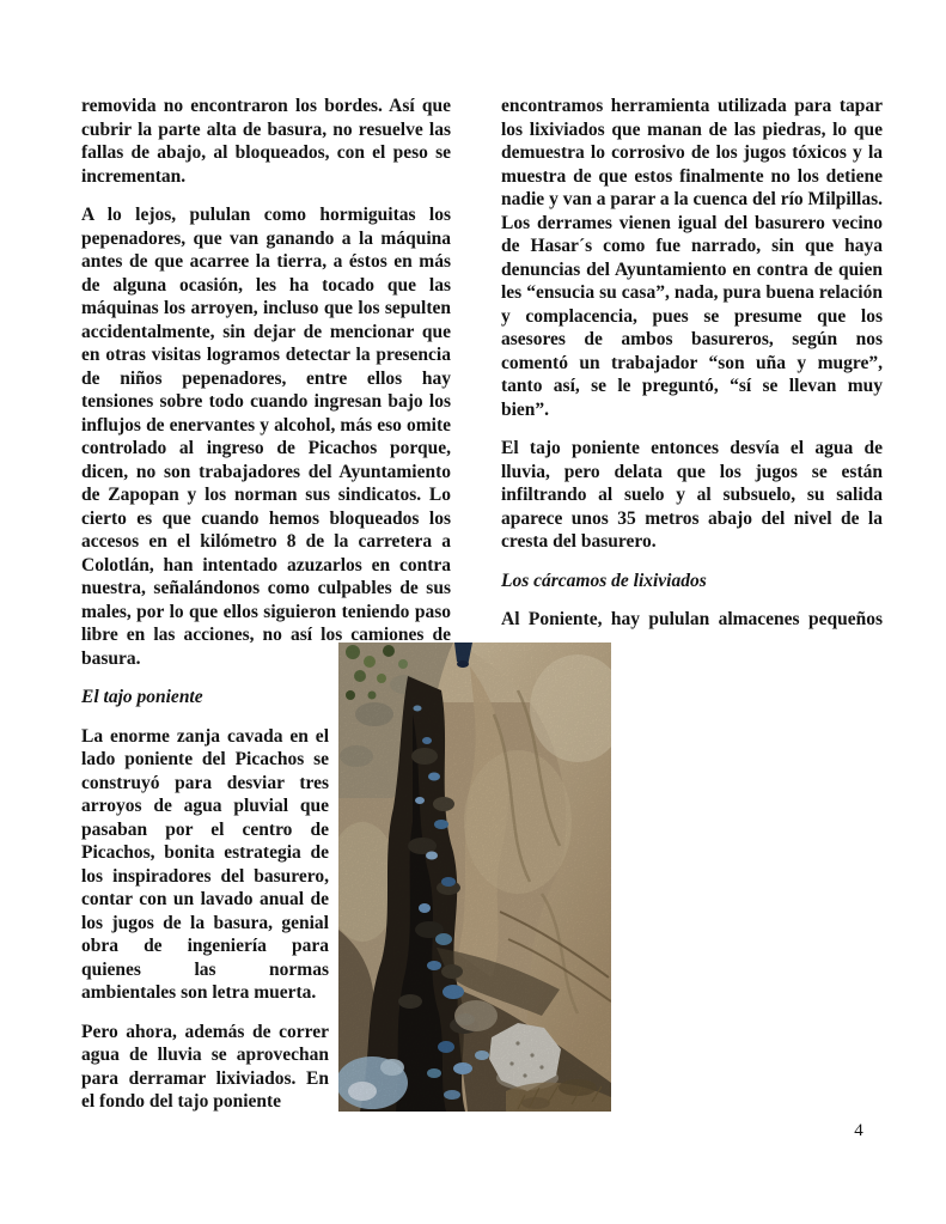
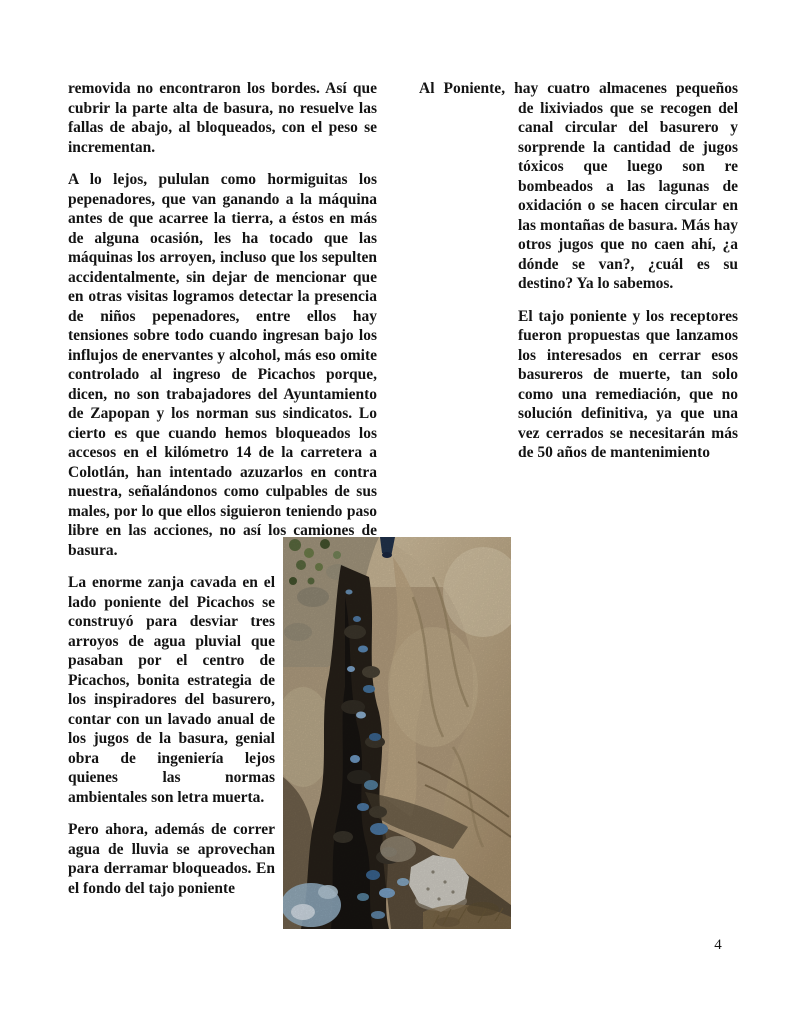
  removida no encontraron los bordes. Así que cubrir la parte alta de basura, no resuelve las fallas de abajo, al bloqueados, con el peso se incrementan.
- A lo lejos, pululan como hormiguitas los pepenadores, que van ganando a la máquina antes de que acarree la tierra, a éstos en más de alguna ocasión, les ha tocado que las máquinas los arroyen, incluso que los sepulten accidentalmente, sin dejar de mencionar que en otras visitas logramos detectar la presencia de niños pepenadores, entre ellos hay tensiones sobre todo cuando ingresan bajo los influjos de enervantes y alcohol, más eso omite controlado al ingreso de Picachos porque, dicen, no son trabajadores del Ayuntamiento de Zapopan y los norman sus sindicatos. Lo cierto es que cuando hemos bloqueados los accesos en el kilómetro 8 de la carretera a Colotlán, han intentado azuzarlos en contra nuestra, señalándonos como culpables de sus males, por lo que ellos siguieron teniendo paso libre en las acciones, no así los camiones de basura.
+ A lo lejos, pululan como hormiguitas los pepenadores, que van ganando a la máquina antes de que acarree la tierra, a éstos en más de alguna ocasión, les ha tocado que las máquinas los arroyen, incluso que los sepulten accidentalmente, sin dejar de mencionar que en otras visitas logramos detectar la presencia de niños pepenadores, entre ellos hay tensiones sobre todo cuando ingresan bajo los influjos de enervantes y alcohol, más eso omite controlado al ingreso de Picachos porque, dicen, no son trabajadores del Ayuntamiento de Zapopan y los norman sus sindicatos. Lo cierto es que cuando hemos bloqueados los accesos en el kilómetro 14 de la carretera a Colotlán, han intentado azuzarlos en contra nuestra, señalándonos como culpables de sus males, por lo que ellos siguieron teniendo paso libre en las acciones, no así los camiones de basura.
- El tajo poniente
- La enorme zanja cavada en el lado poniente del Picachos se construyó para desviar tres arroyos de agua pluvial que pasaban por el centro de Picachos, bonita estrategia de los inspiradores del basurero, contar con un lavado anual de los jugos de la basura, genial obra de ingeniería para quienes las normas ambientales son letra muerta.
+ La enorme zanja cavada en el lado poniente del Picachos se construyó para desviar tres arroyos de agua pluvial que pasaban por el centro de Picachos, bonita estrategia de los inspiradores del basurero, contar con un lavado anual de los jugos de la basura, genial obra de ingeniería lejos quienes las normas ambientales son letra muerta.
- Pero ahora, además de correr agua de lluvia se aprovechan para derramar lixiviados. En el fondo del tajo poniente
+ Pero ahora, además de correr agua de lluvia se aprovechan para derramar bloqueados. En el fondo del tajo poniente
- encontramos herramienta utilizada para tapar los lixiviados que manan de las piedras, lo que demuestra lo corrosivo de los jugos tóxicos y la muestra de que estos finalmente no los detiene nadie y van a parar a la cuenca del río Milpillas. Los derrames vienen igual del basurero vecino de Hasar´s como fue narrado, sin que haya denuncias del Ayuntamiento en contra de quien les “ensucia su casa”, nada, pura buena relación y complacencia, pues se presume que los asesores de ambos basureros, según nos comentó un trabajador “son uña y mugre”, tanto así, se le preguntó, “sí se llevan muy bien”.
- El tajo poniente entonces desvía el agua de lluvia, pero delata que los jugos se están infiltrando al suelo y al subsuelo, su salida aparece unos 35 metros abajo del nivel de la cresta del basurero.
- Los cárcamos de lixiviados
- Al Poniente, hay pululan almacenes pequeños
+ Al Poniente, hay cuatro almacenes pequeños
+ de lixiviados que se recogen del canal circular del basurero y sorprende la cantidad de jugos tóxicos que luego son re bombeados a las lagunas de oxidación o se hacen circular en las montañas de basura. Más hay otros jugos que no caen ahí, ¿a dónde se van?, ¿cuál es su destino? Ya lo sabemos.
+ El tajo poniente y los receptores fueron propuestas que lanzamos los interesados en cerrar esos basureros de muerte, tan solo como una remediación, que no solución definitiva, ya que una vez cerrados se necesitarán más de 50 años de mantenimiento
  4
